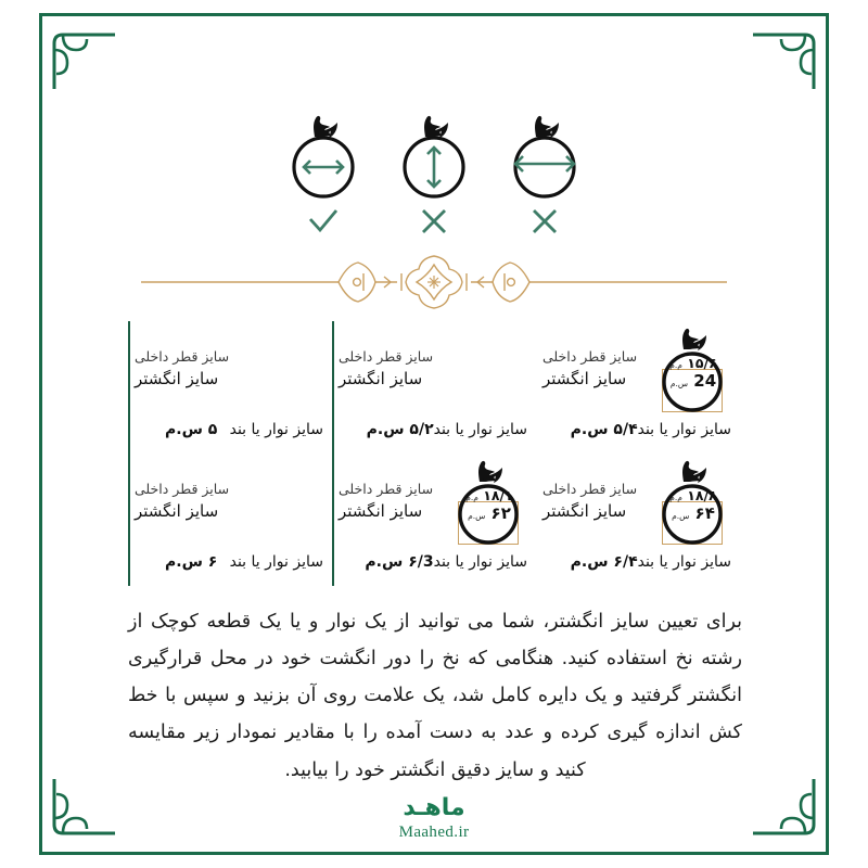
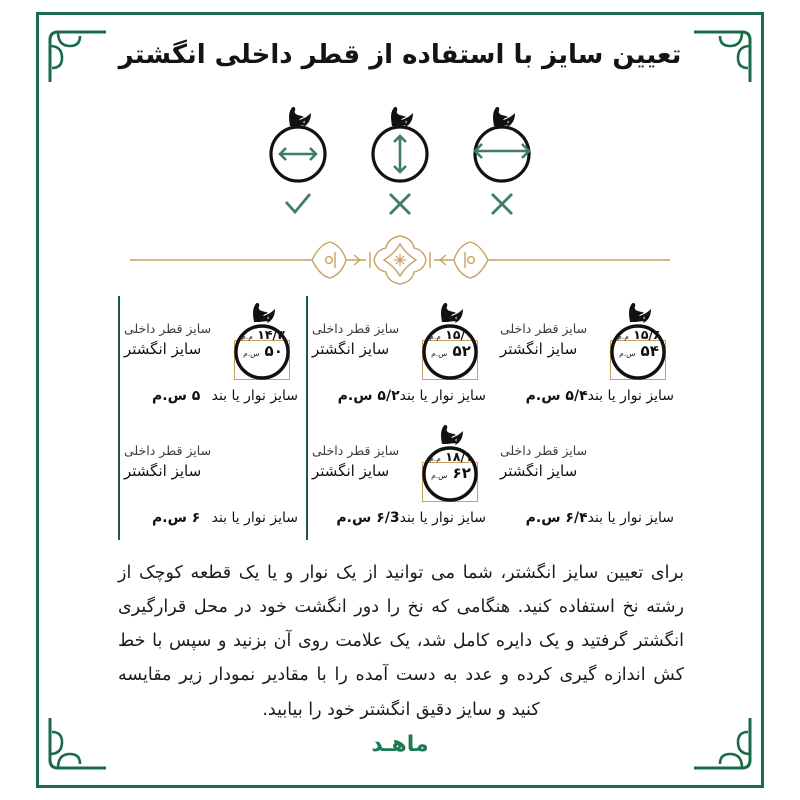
+ تعیین سایز با استفاده از قطر داخلی انگشتر
  ۱۵/۶ م.م
- 24 س.م
+ ۵۴ س.م
  سایز قطر داخلی
  سایز انگشتر
  سایز نوار یا بند
  ۵/۴ س.م
+ ۱۵/۰ م.م
+ ۵۲ س.م
  سایز قطر داخلی
  سایز انگشتر
  سایز نوار یا بند
  ۵/۲ س.م
+ ۱۴/۳ م.م
+ ۵۰ س.م
  سایز قطر داخلی
  سایز انگشتر
  سایز نوار یا بند
  ۵ س.م
- ۱۸/۸ م.م
- ۶۴ س.م
  سایز قطر داخلی
  سایز انگشتر
  سایز نوار یا بند
  ۶/۴ س.م
  ۱۸/۱ م.م
  ۶۲ س.م
  سایز قطر داخلی
  سایز انگشتر
  سایز نوار یا بند
  ۶/3 س.م
  سایز قطر داخلی
  سایز انگشتر
  سایز نوار یا بند
  ۶ س.م
  برای تعیین سایز انگشتر، شما می توانید از یک نوار و یا یک قطعه کوچک از رشته نخ استفاده کنید. هنگامی که نخ را دور انگشت خود در محل قرارگیری انگشتر گرفتید و یک دایره کامل شد، یک علامت روی آن بزنید و سپس با خط کش اندازه گیری کرده و عدد به دست آمده را با مقادیر نمودار زیر مقایسه کنید و سایز دقیق انگشتر خود را بیابید.
  ماهـد
- Maahed.ir
